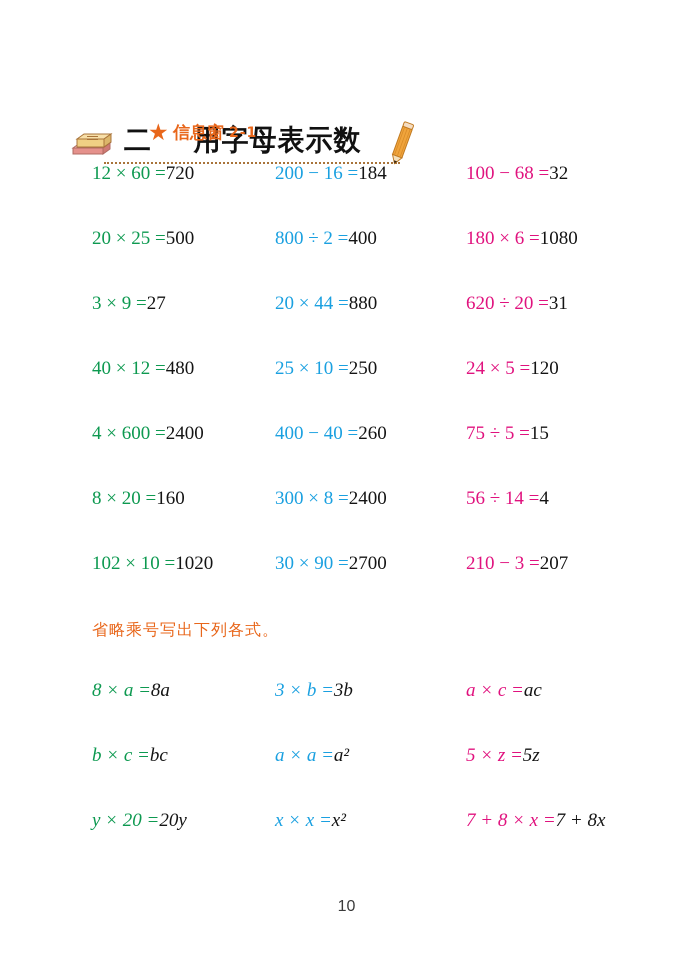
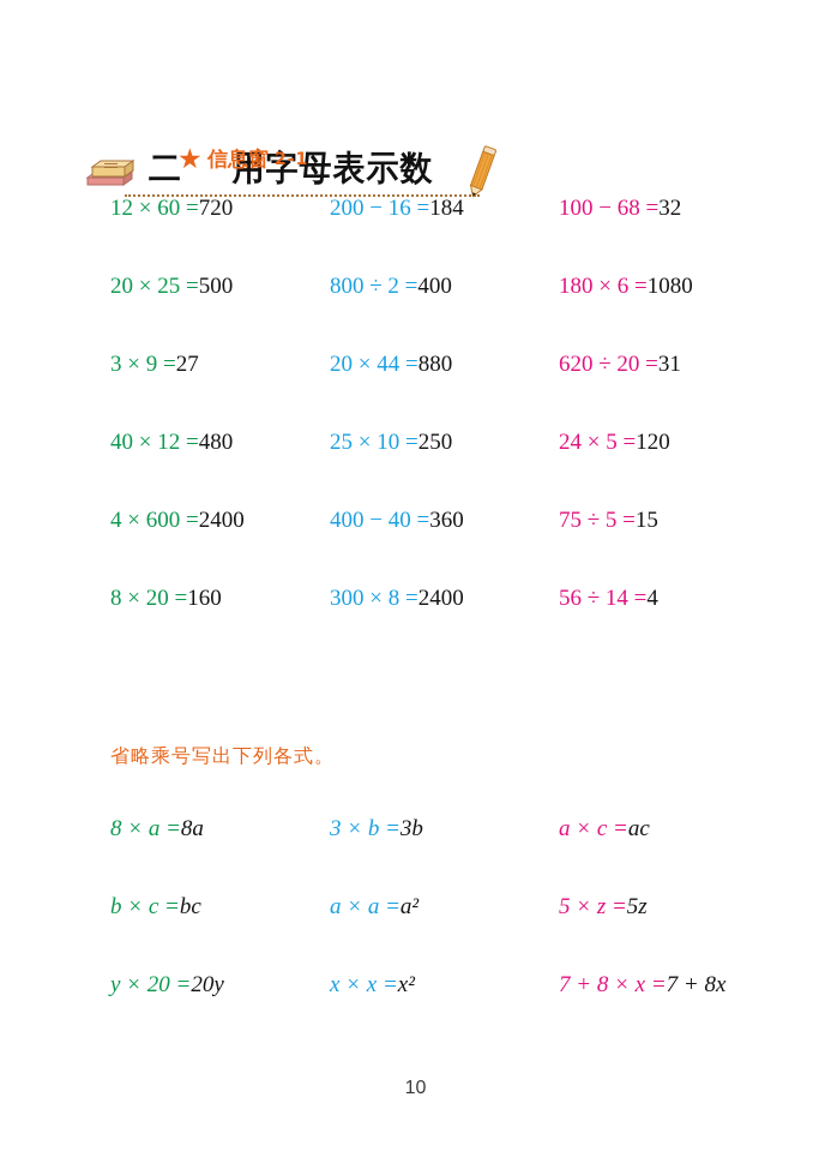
  二 用字母表示数
  ★
  信息窗
  2-1
  12 × 60 =720
  200 − 16 =184
  100 − 68 =32
  20 × 25 =500
  800 ÷ 2 =400
  180 × 6 =1080
  3 × 9 =27
  20 × 44 =880
  620 ÷ 20 =31
  40 × 12 =480
  25 × 10 =250
  24 × 5 =120
  4 × 600 =2400
- 400 − 40 =260
+ 400 − 40 =360
  75 ÷ 5 =15
  8 × 20 =160
  300 × 8 =2400
  56 ÷ 14 =4
- 102 × 10 =1020
- 30 × 90 =2700
- 210 − 3 =207
  省略乘号写出下列各式。
  8 × a =8a
  3 × b =3b
  a × c =ac
  b × c =bc
  a × a =a²
  5 × z =5z
  y × 20 =20y
  x × x =x²
  7 + 8 × x =7 + 8x
  10
